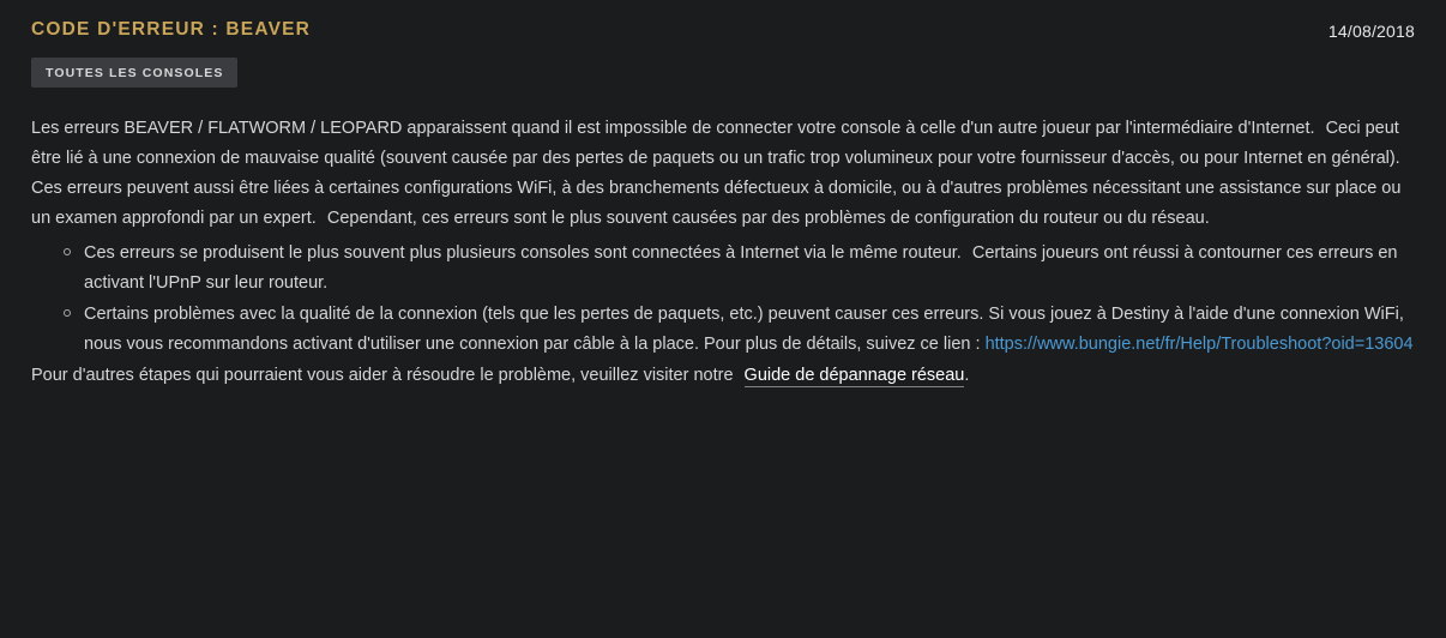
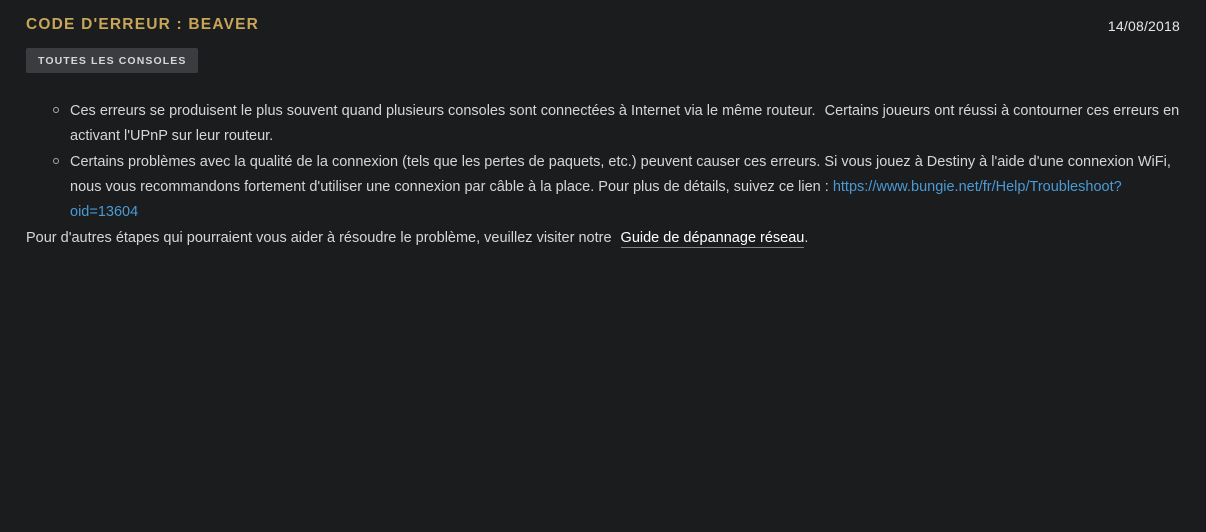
  CODE D'ERREUR : BEAVER
  14/08/2018
  TOUTES LES CONSOLES
- Les erreurs BEAVER / FLATWORM / LEOPARD apparaissent quand il est impossible de connecter votre console à celle d'un autre joueur par l'intermédiaire d'Internet. Ceci peut être lié à une connexion de mauvaise qualité (souvent causée par des pertes de paquets ou un trafic trop volumineux pour votre fournisseur d'accès, ou pour Internet en général). Ces erreurs peuvent aussi être liées à certaines configurations WiFi, à des branchements défectueux à domicile, ou à d'autres problèmes nécessitant une assistance sur place ou un examen approfondi par un expert. Cependant, ces erreurs sont le plus souvent causées par des problèmes de configuration du routeur ou du réseau.
- Ces erreurs se produisent le plus souvent plus plusieurs consoles sont connectées à Internet via le même routeur. Certains joueurs ont réussi à contourner ces erreurs en activant l'UPnP sur leur routeur.
+ Ces erreurs se produisent le plus souvent quand plusieurs consoles sont connectées à Internet via le même routeur. Certains joueurs ont réussi à contourner ces erreurs en activant l'UPnP sur leur routeur.
- Certains problèmes avec la qualité de la connexion (tels que les pertes de paquets, etc.) peuvent causer ces erreurs. Si vous jouez à Destiny à l'aide d'une connexion WiFi, nous vous recommandons activant d'utiliser une connexion par câble à la place. Pour plus de détails, suivez ce lien : https://www.bungie.net/fr/Help/Troubleshoot?oid=13604
+ Certains problèmes avec la qualité de la connexion (tels que les pertes de paquets, etc.) peuvent causer ces erreurs. Si vous jouez à Destiny à l'aide d'une connexion WiFi, nous vous recommandons fortement d'utiliser une connexion par câble à la place. Pour plus de détails, suivez ce lien : https://www.bungie.net/fr/Help/Troubleshoot?oid=13604
  Pour d'autres étapes qui pourraient vous aider à résoudre le problème, veuillez visiter notre Guide de dépannage réseau.
